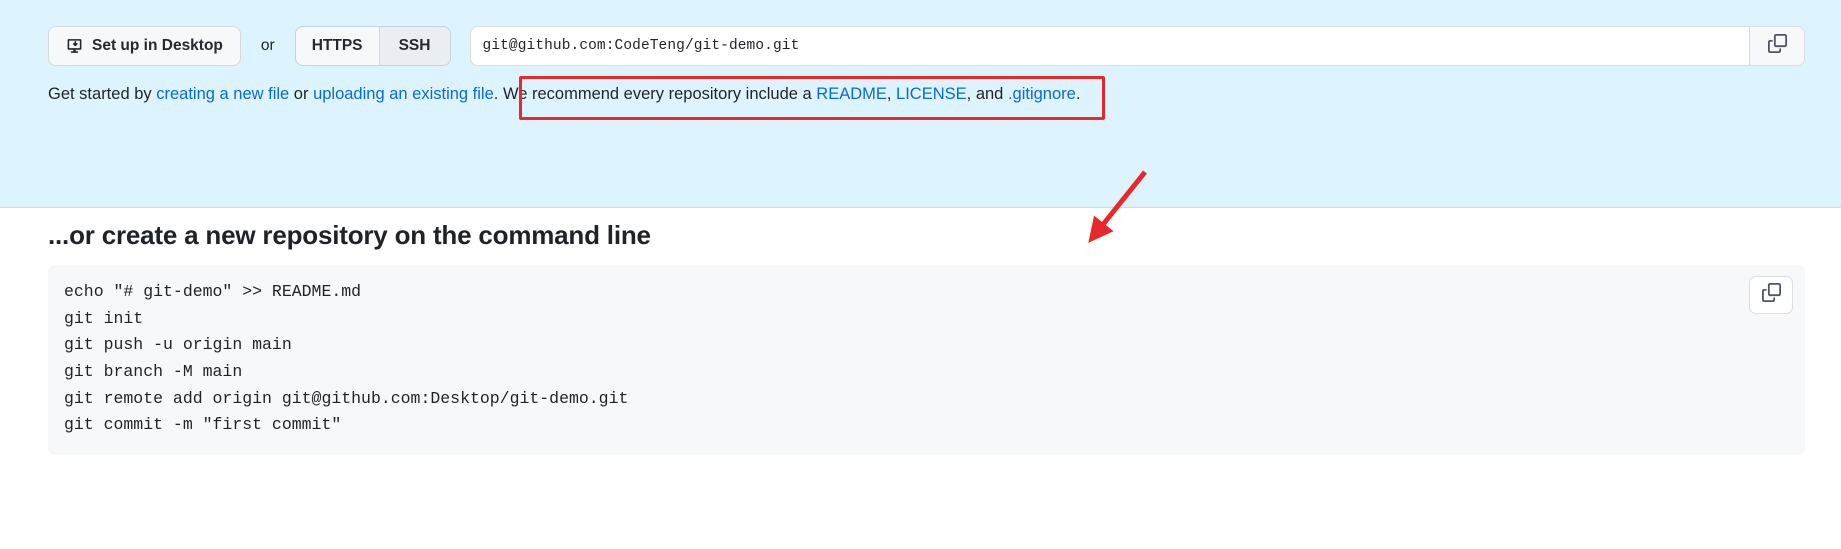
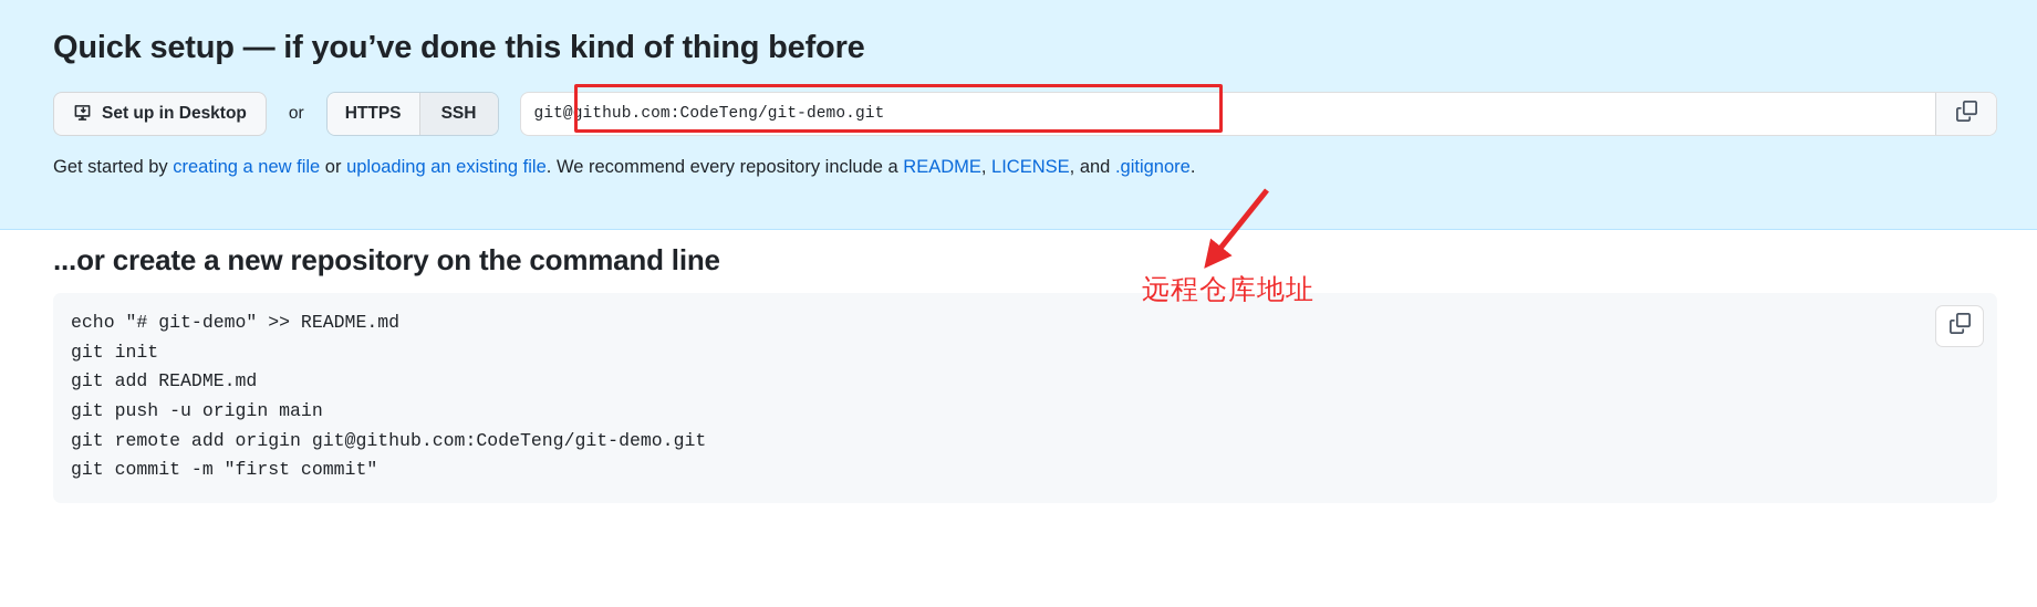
+ Quick setup — if you’ve done this kind of thing before
  Set up in Desktop
  or
  HTTPS
  SSH
  git@github.com:CodeTeng/git-demo.git
  Get started by creating a new file or uploading an existing file. We recommend every repository include a README, LICENSE, and .gitignore.
  ...or create a new repository on the command line
  echo "# git-demo" >> README.md
  git init
+ git add README.md
  git push -u origin main
- git branch -M main
- git remote add origin git@github.com:Desktop/git-demo.git
+ git remote add origin git@github.com:CodeTeng/git-demo.git
  git commit -m "first commit"
+ 远程仓库地址
